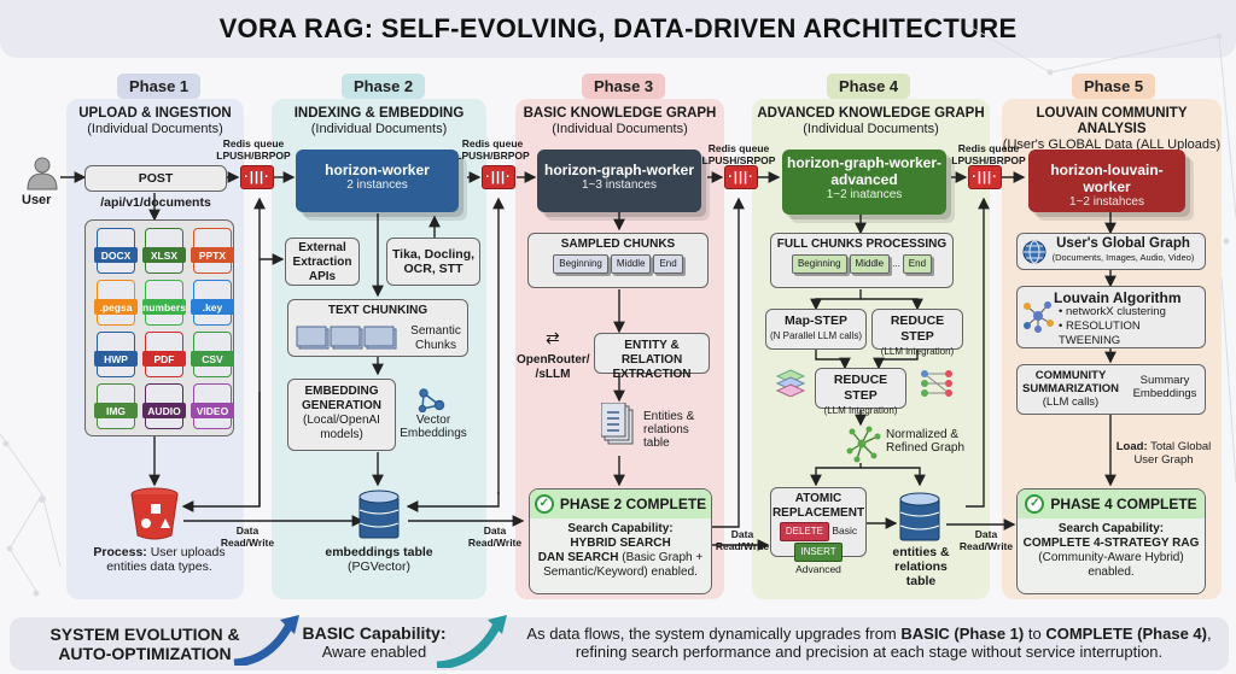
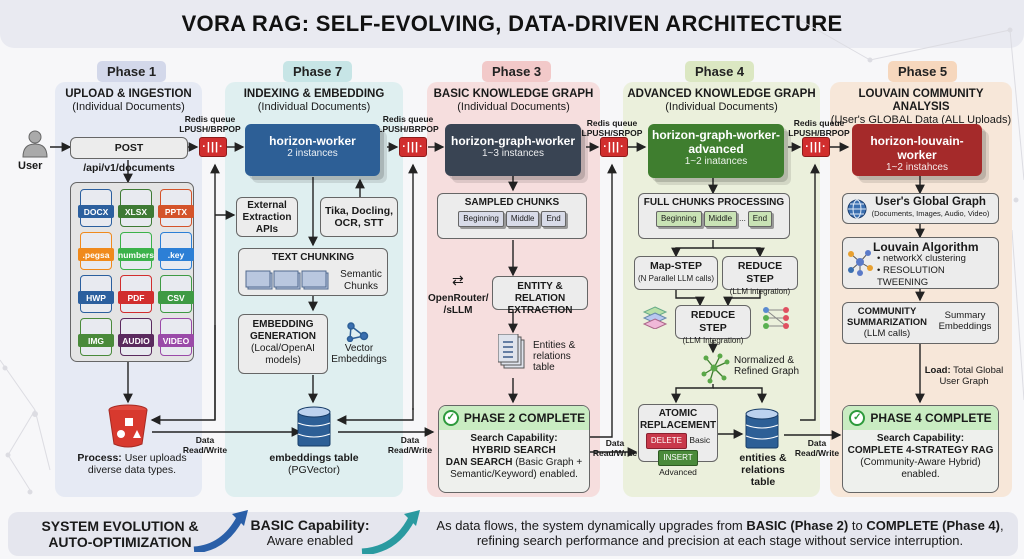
  VORA RAG: SELF-EVOLVING, DATA-DRIVEN ARCHITECTURE
  Phase 1
- Phase 2
+ Phase 7
  Phase 3
  Phase 4
  Phase 5
  UPLOAD & INGESTION
  (Individual Documents)
  INDEXING & EMBEDDING
  (Individual Documents)
  BASIC KNOWLEDGE GRAPH
  (Individual Documents)
  ADVANCED KNOWLEDGE GRAPH
  (Individual Documents)
  LOUVAIN COMMUNITY ANALYSIS
  (User's GLOBAL Data (ALL Uploads)
  User
  POST /api/v1/documents
  Redis queue
  LPUSH/BRPOP
  ·|||·
  Redis queue
  PUSH/BRPOP
  ·|||·
  Redis queue
  LPUSH/SRPOP
  ·|||·
  Redis queue
  LPUSH/BRPOP
  ·|||·
  DOCX
  XLSX
  PPTX
  .pegsa
  numbers
  .key
  HWP
  PDF
  CSV
  IMG
  AUDIO
  VIDEO
- Process: User uploads entities data types.
+ Process: User uploads diverse data types.
  Data Read/Write
  Data Read/Write
  Data Read/Write
  Data Read/Write
  horizon-worker
  2 instances
  External Extraction APIs
  Tika, Docling, OCR, STT
  TEXT CHUNKING
  Semantic Chunks
  EMBEDDING GENERATION
  (Local/OpenAI models)
  Vector Embeddings
  embeddings table
  (PGVector)
  horizon-graph-worker
  1~3 instances
  SAMPLED CHUNKS
  Beginning
  Middle
  End
  ⇄
  OpenRouter/ /sLLM
  ENTITY & RELATION EXTRACTION
  Entities & relations table
  ✓
  PHASE 2 COMPLETE
  Search Capability:
  HYBRID SEARCH
  DAN SEARCH (Basic Graph + Semantic/Keyword) enabled.
  horizon-graph-worker-advanced
  1~2 inatances
  FULL CHUNKS PROCESSING
  Beginning
  Middle
  ...
  End
  Map-STEP
  (N Parallel LLM calls)
  REDUCE STEP
  (LLM integration)
  REDUCE STEP
  (LLM Integration)
  Normalized & Refined Graph
  ATOMIC REPLACEMENT
  DELETE Basic
  INSERT Advanced
  entities & relations table
  horizon-louvain-worker
  1~2 instahces
  User's Global Graph
  (Documents, Images, Audio, Video)
  Louvain Algorithm
  • networkX clustering
  • RESOLUTION TWEENING
  COMMUNITY SUMMARIZATION
  (LLM calls)
  Summary Embeddings
  Load: Total Global User Graph
  ✓
  PHASE 4 COMPLETE
  Search Capability:
  COMPLETE 4-STRATEGY RAG
  (Community-Aware Hybrid) enabled.
  SYSTEM EVOLUTION & AUTO-OPTIMIZATION
  BASIC Capability:
  Aware enabled
- As data flows, the system dynamically upgrades from BASIC (Phase 1) to COMPLETE (Phase 4),
+ As data flows, the system dynamically upgrades from BASIC (Phase 2) to COMPLETE (Phase 4),
  refining search performance and precision at each stage without service interruption.
